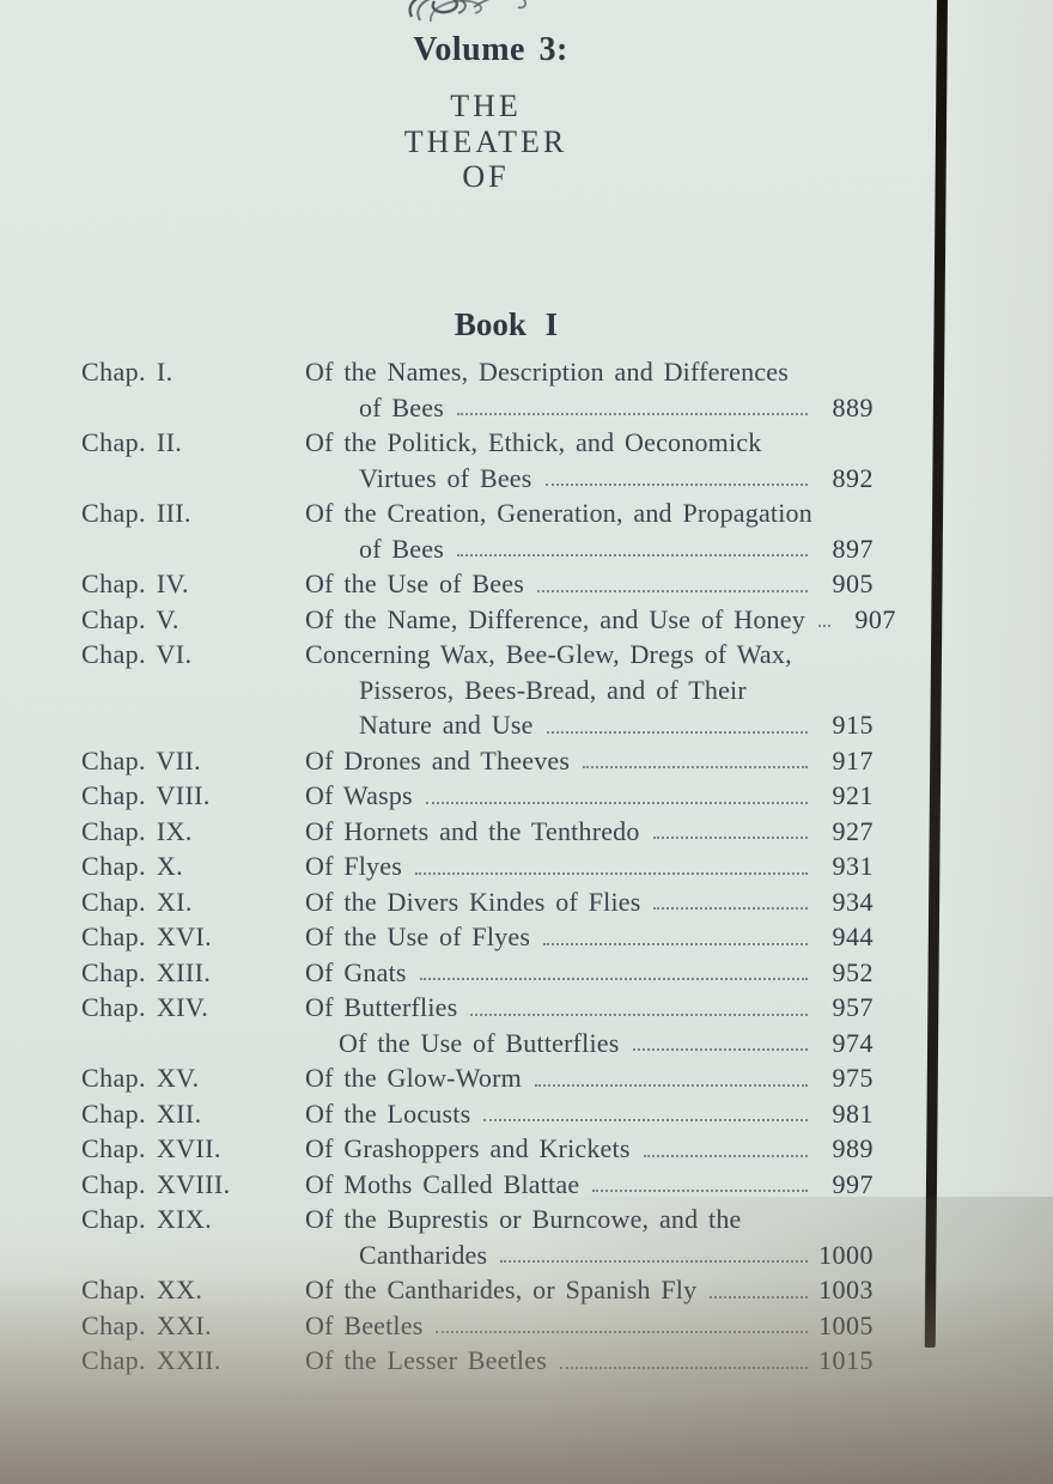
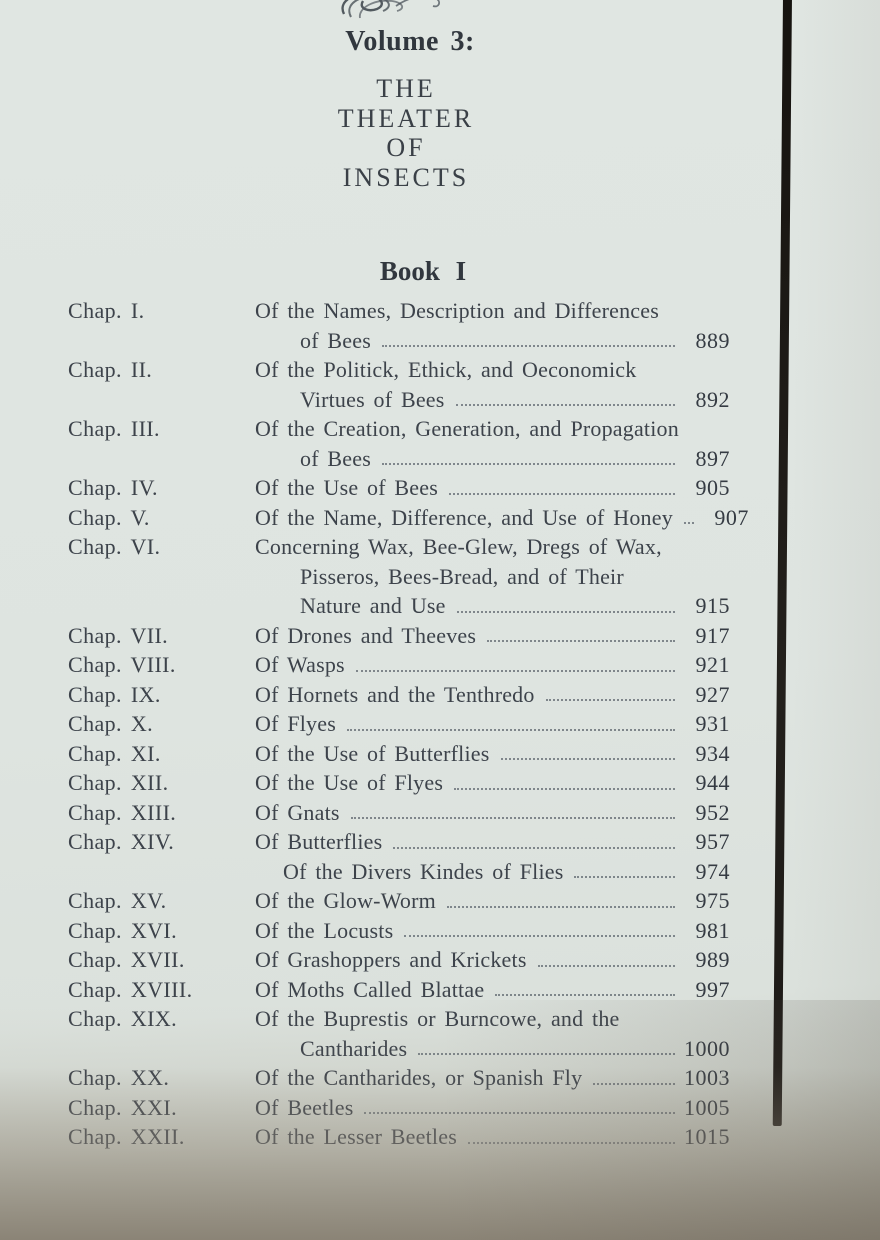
  Volume 3:
  THE
  THEATER
  OF
+ INSECTS
  Book I
  Chap. I.
  Of the Names, Description and Differences
  of Bees
  889
  Chap. II.
  Of the Politick, Ethick, and Oeconomick
  Virtues of Bees
  892
  Chap. III.
  Of the Creation, Generation, and Propagation
  of Bees
  897
  Chap. IV.
  Of the Use of Bees
  905
  Chap. V.
  Of the Name, Difference, and Use of Honey
  907
  Chap. VI.
  Concerning Wax, Bee-Glew, Dregs of Wax,
  Pisseros, Bees-Bread, and of Their
  Nature and Use
  915
  Chap. VII.
  Of Drones and Theeves
  917
  Chap. VIII.
  Of Wasps
  921
  Chap. IX.
  Of Hornets and the Tenthredo
  927
  Chap. X.
  Of Flyes
  931
  Chap. XI.
- Of the Divers Kindes of Flies
+ Of the Use of Butterflies
  934
- Chap. XVI.
+ Chap. XII.
  Of the Use of Flyes
  944
  Chap. XIII.
  Of Gnats
  952
  Chap. XIV.
  Of Butterflies
  957
- Of the Use of Butterflies
+ Of the Divers Kindes of Flies
  974
  Chap. XV.
  Of the Glow-Worm
  975
- Chap. XII.
+ Chap. XVI.
  Of the Locusts
  981
  Chap. XVII.
  Of Grashoppers and Krickets
  989
  Chap. XVIII.
  Of Moths Called Blattae
  997
